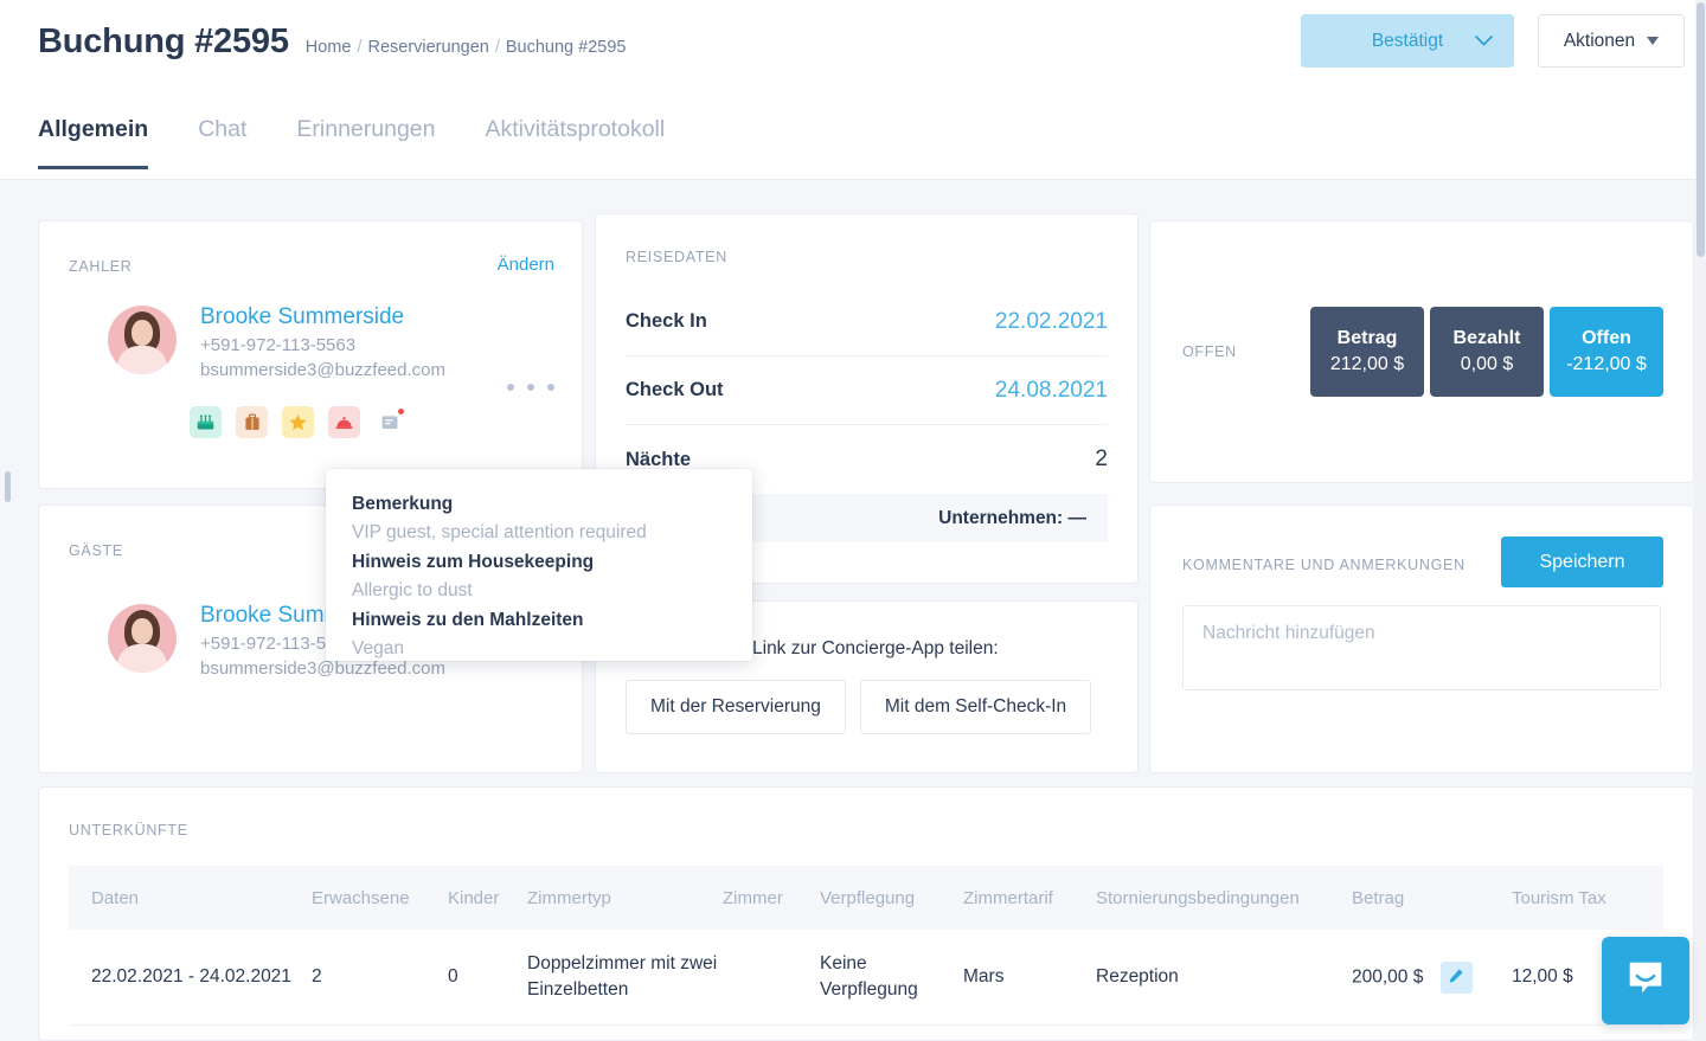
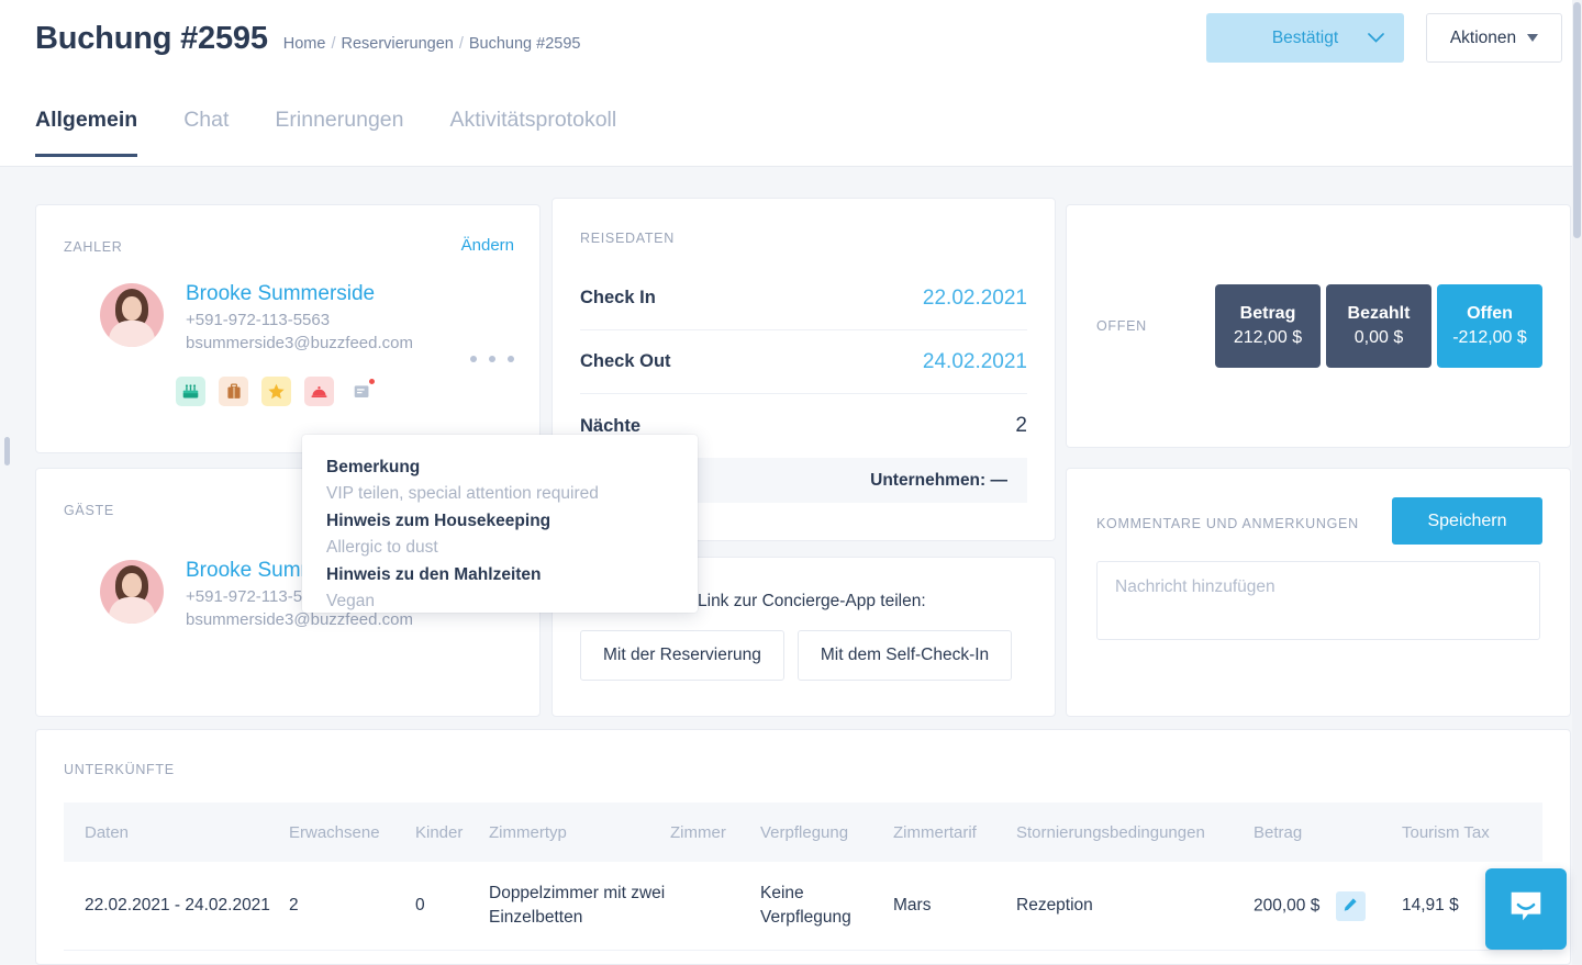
  Buchung #2595
  Home / Reservierungen / Buchung #2595
  Bestätigt
  Aktionen
  Allgemein
  Chat
  Erinnerungen
  Aktivitätsprotokoll
  ZAHLER
  Ändern
  Brooke Summerside
  +591-972-113-5563
  bsummerside3@buzzfeed.com
  GÄSTE
  +591-972-113-5
  bsummerside3@buzzfeed.com
  REISEDATEN
  Check In
  22.02.2021
  Check Out
- 24.08.2021
+ 24.02.2021
  Nächte
  2
  Unternehmen: —
  Link zur Concierge-App teilen:
  Mit der Reservierung
  Mit dem Self-Check-In
  OFFEN
  Betrag
  212,00 $
  Bezahlt
  0,00 $
  Offen
  -212,00 $
  KOMMENTARE UND ANMERKUNGEN
  Speichern
  Nachricht hinzufügen
  UNTERKÜNFTE
  Daten	Erwachsene	Kinder	Zimmertyp	Zimmer	Verpflegung	Zimmertarif	Stornierungsbedingungen	Betrag	Tourism Tax
- 22.02.2021 - 24.02.2021	2	0	Doppelzimmer mit zwei Einzelbetten		Keine Verpflegung	Mars	Rezeption	200,00 $	12,00 $
+ 22.02.2021 - 24.02.2021	2	0	Doppelzimmer mit zwei Einzelbetten		Keine Verpflegung	Mars	Rezeption	200,00 $	14,91 $
  Bemerkung
- VIP guest, special attention required
+ VIP teilen, special attention required
  Hinweis zum Housekeeping
  Allergic to dust
  Hinweis zu den Mahlzeiten
  Vegan
